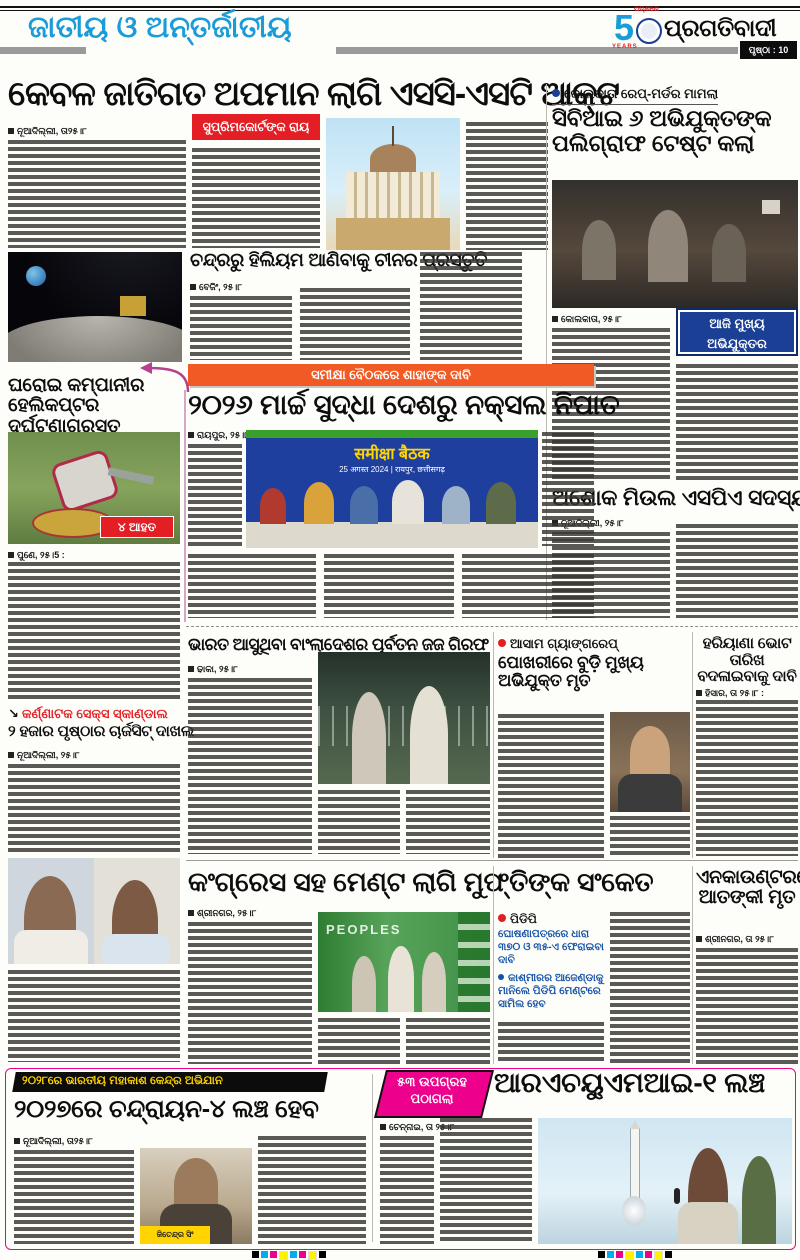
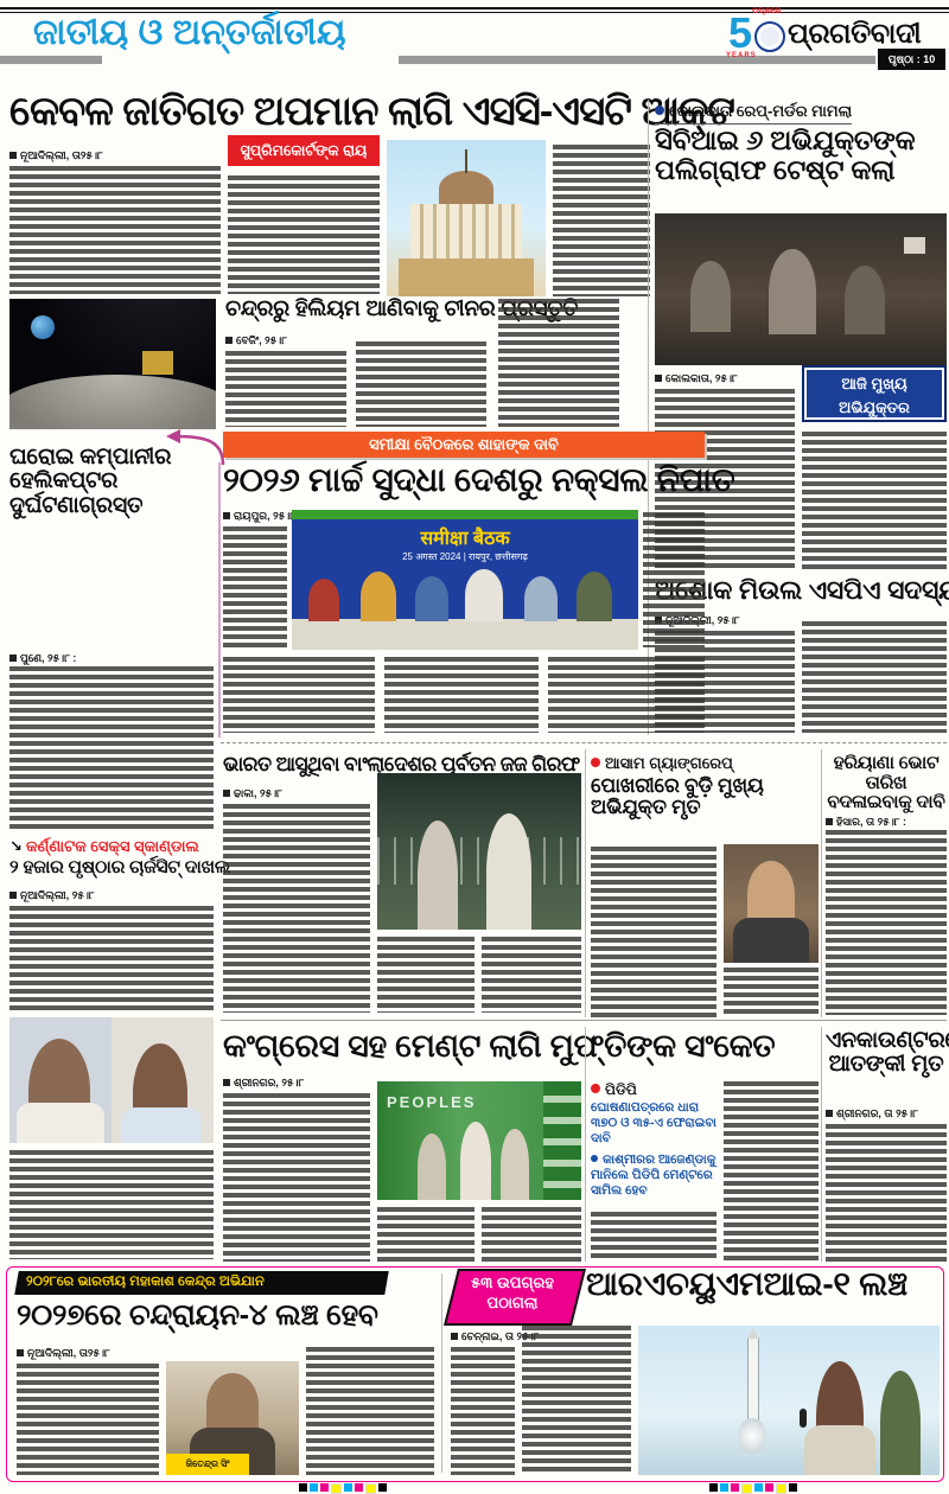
  ଜାତୀୟ ଓ ଅନ୍ତର୍ଜାତୀୟ
  5
  ପ୍ରଗତିବାଦୀ
  ପୃଷ୍ଠା : 10
  କେବଳ ଜାତିଗତ ଅପମାନ ଲାଗି ଏସସି-ଏସଟି
  ନୂଆଦିଲ୍ଲୀ, ତା୨୫।୮
  ସୁପ୍ରିମକୋର୍ଟଙ୍କ ରାୟ
  ଚନ୍ଦ୍ରରୁ ହିଲିୟମ ଆଣିବାକୁ ଚୀନର
  ବେଜିଂ, ୨୫।୮
  କୋଲକାତା ରେପ୍-ମର୍ଡର ମାମଲା
  ସିବିଆଇ ୬ ଅଭିଯୁକ୍ତଙ୍କ ପଲିଗ୍ରାଫ ଟେଷ୍ଟ କଲା
  କୋଲକାତା, ୨୫।୮
  ଆଜି ମୁଖ୍ୟ ଅଭିଯୁକ୍ତର
  ଟେଷ୍ଟ ହେବ
  କ ମିଉଲ ଏସପିଏ ସଦସ୍
  ସମୀକ୍ଷା ବୈଠକରେ ଶାହାଙ୍କ ଦାବି
  ୨୦୨୬ ମାର୍ଚ୍ଚ ସୁଦ୍ଧା ଦେଶରୁ ନକ୍ସଲ ନିପାତ
  ରାୟପୁର, ୨୫।
  समीक्षा बैठक
  25 अगस्त 2024 | रायपुर, छत्तीसगढ़
  ଘରୋଇ କମ୍ପାନୀର ହେଲିକପ୍ଟର ଦୁର୍ଘଟଣାଗ୍ରସ୍ତ
- ୪ ଆହତ
- ପୁଣେ, ୨୫।5 :
+ ପୁଣେ, ୨୫।୮ :
  ↘ କର୍ଣ୍ଣାଟକ ସେକ୍ସ ସ୍କାଣ୍ଡାଲ
  ୨ ହଜାର ପୃଷ୍ଠାର ଚାର୍ଜସିଟ୍ ଦାଖ
  ନୂଆଦିଲ୍ଲୀ, ୨୫।୮
  ଭାରତ ଆସୁଥିବା ବାଂଲାଦେଶର ପୂର୍ବତନ ଜଜ ଗିରଫ
  ଢାକା, ୨୫।୮
  ଆସାମ ଗ୍ୟାଙ୍ଗରେପ୍
  ପୋଖରୀରେ ବୁଡ଼ି ମୁଖ୍ୟ ଅଭିଯୁକ୍ତ ମୃତ
  ହରିୟାଣା ଭୋଟ ତାରିଖ ବଦଳାଇବାକୁ ଦାବି
  ହିସାର, ତା ୨୫।୮ :
  କଂଗ୍ରେସ ସହ ମେଣ୍ଟ ଲାଗି ମୁଫ୍ତିଙ୍କ ସଂକେତ
  ଶ୍ରୀନଗର, ୨୫।୮
  PEOPLES
  ପିଡିପି
  ଘୋଷଣାପତ୍ରରେ ଧାରା ୩୭୦ ଓ ୩୫-ଏ ଫେରାଇବା ଦାବି
  କାଶ୍ମୀରର ଆଜେଣ୍ଡାକୁ ମାନିଲେ ପିଡିପି ମେଣ୍ଟରେ ସାମିଲ ହେବ
  ଏନକାଉଣ୍ଟର ଆତଙ୍କୀ ମୃତ
  ଶ୍ରୀନଗର, ତା ୨୫।୮
  ୨୦୨୮ରେ ଭାରତୀୟ ମହାକାଶ କେନ୍ଦ୍ର ଅଭିଯାନ
  ୨୦୨୭ରେ ଚନ୍ଦ୍ରାୟନ-୪ ଲଞ୍ଚ ହେବ
  ନୂଆଦିଲ୍ଲୀ, ତା୨୫।୮
  ଜିତେନ୍ଦ୍ର ସିଂ
  ୫୩ ଉପଗ୍ରହ
  ପଠାଗଲା
  ଆରଏଚୟୁଏମଆଇ-୧ ଲଞ୍ଚ
  ଚେନ୍ନାଇ, ତା ୨
